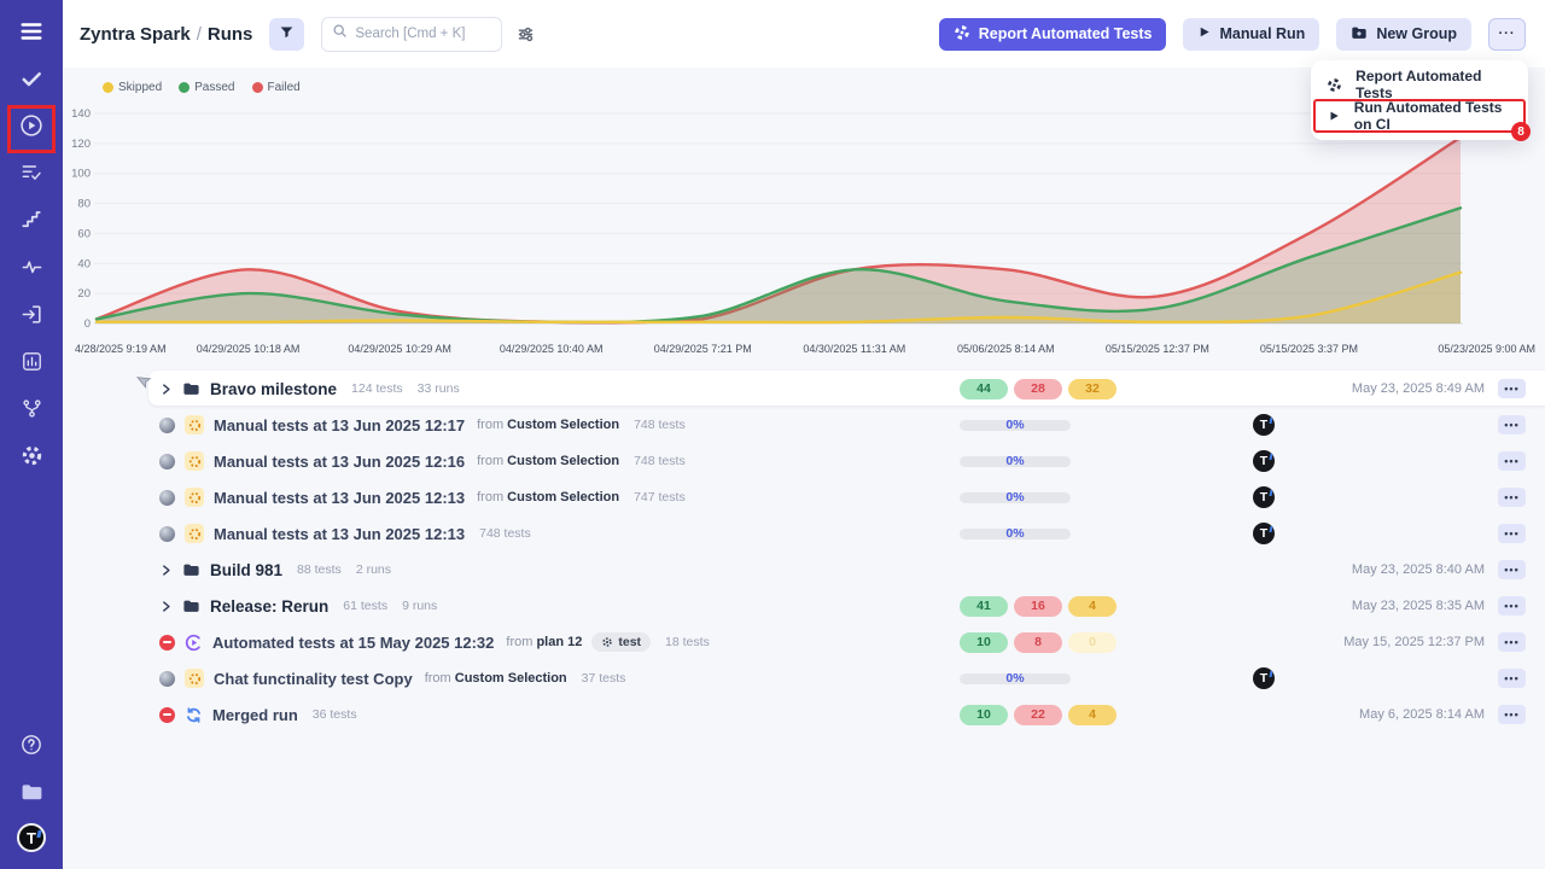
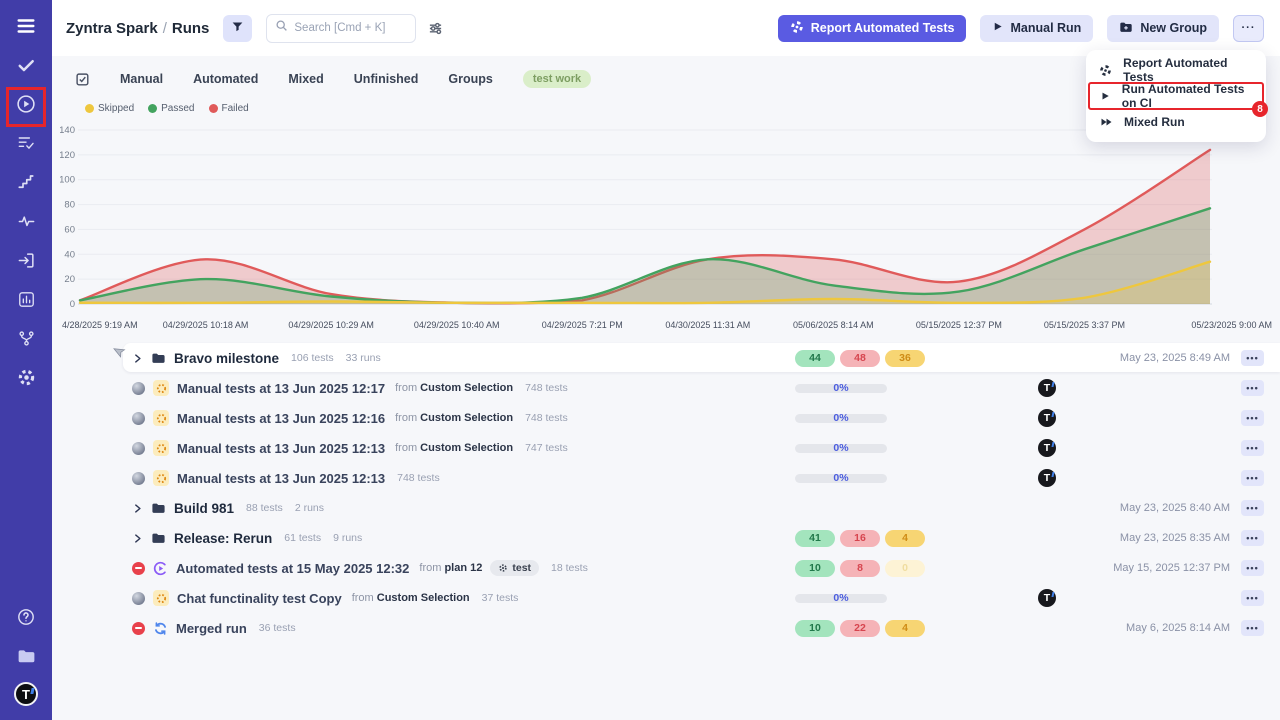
  T
  Zyntra Spark / Runs
  Search [Cmd + K]
  Report Automated Tests
  Manual Run
  New Group
  ···
+ Manual
+ Automated
+ Mixed
+ Unfinished
+ Groups
+ test work
  Skipped
  Passed
  Failed
  0
  20
  40
  60
  80
  100
  120
  140
  4/28/2025 9:19 AM
  04/29/2025 10:18 AM
  04/29/2025 10:29 AM
  04/29/2025 10:40 AM
  04/29/2025 7:21 PM
  04/30/2025 11:31 AM
  05/06/2025 8:14 AM
  05/15/2025 12:37 PM
  05/15/2025 3:37 PM
  05/23/2025 9:00 AM
  Bravo milestone
- 124 tests
+ 106 tests
  33 runs
  44
- 28
+ 48
- 32
+ 36
  May 23, 2025 8:49 AM
  •••
  Manual tests at 13 Jun 2025 12:17
  from Custom Selection
  748 tests
  0%
  T
  •••
  Manual tests at 13 Jun 2025 12:16
  from Custom Selection
  748 tests
  0%
  T
  •••
  Manual tests at 13 Jun 2025 12:13
  from Custom Selection
  747 tests
  0%
  T
  •••
  Manual tests at 13 Jun 2025 12:13
  748 tests
  0%
  T
  •••
  Build 981
  88 tests
  2 runs
  May 23, 2025 8:40 AM
  •••
  Release: Rerun
  61 tests
  9 runs
  41
  16
  4
  May 23, 2025 8:35 AM
  •••
  Automated tests at 15 May 2025 12:32
  from plan 12
  test
  18 tests
  10
  8
  0
  May 15, 2025 12:37 PM
  •••
  Chat functinality test Copy
  from Custom Selection
  37 tests
  0%
  T
  •••
  Merged run
  36 tests
  10
  22
  4
  May 6, 2025 8:14 AM
  •••
  Report Automated Tests
  Run Automated Tests on CI
  8
+ Mixed Run
